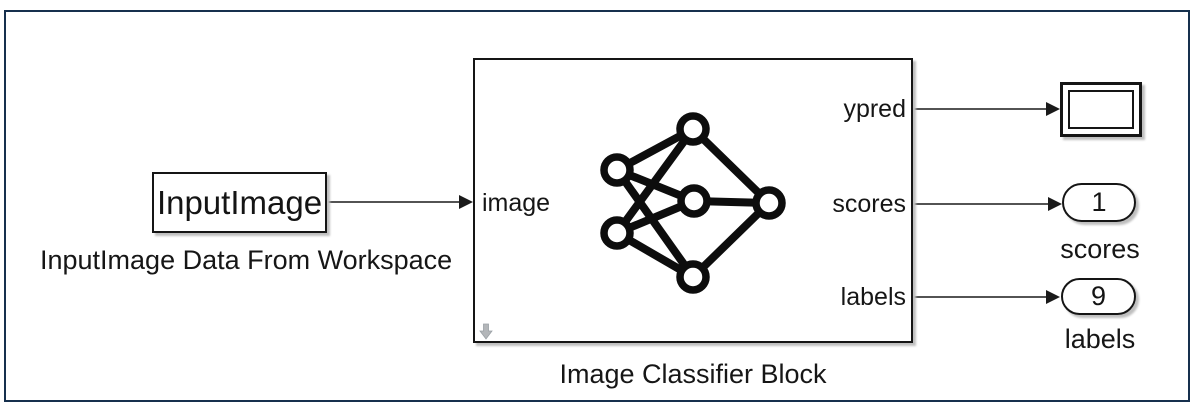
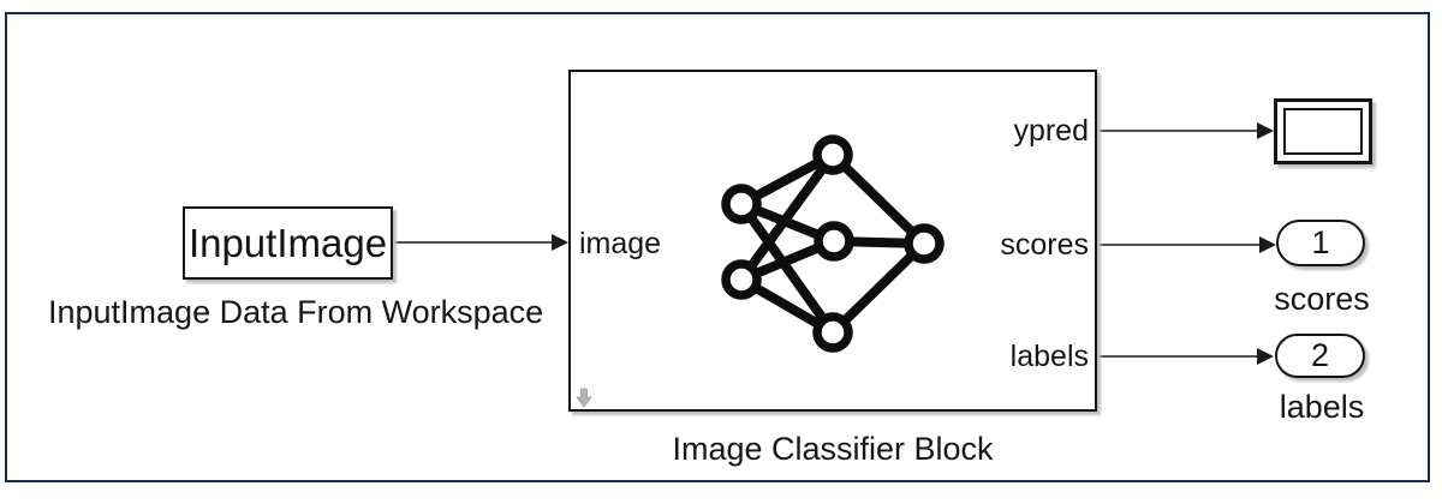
  InputImage
  InputImage Data From Workspace
  image
  ypred
  scores
  labels
  Image Classifier Block
  1
  scores
- 9
+ 2
  labels
